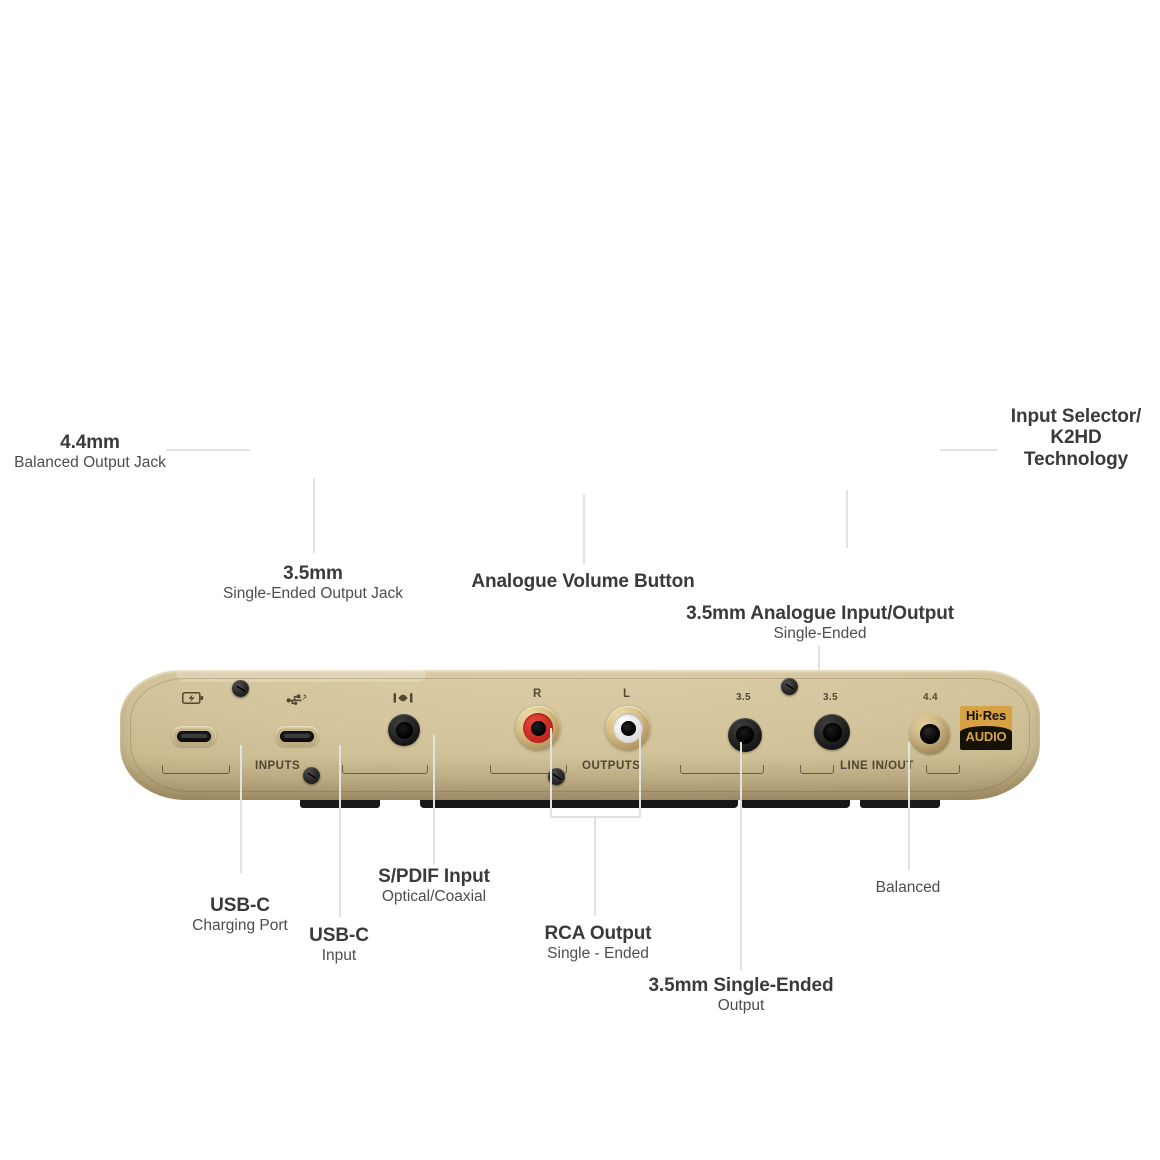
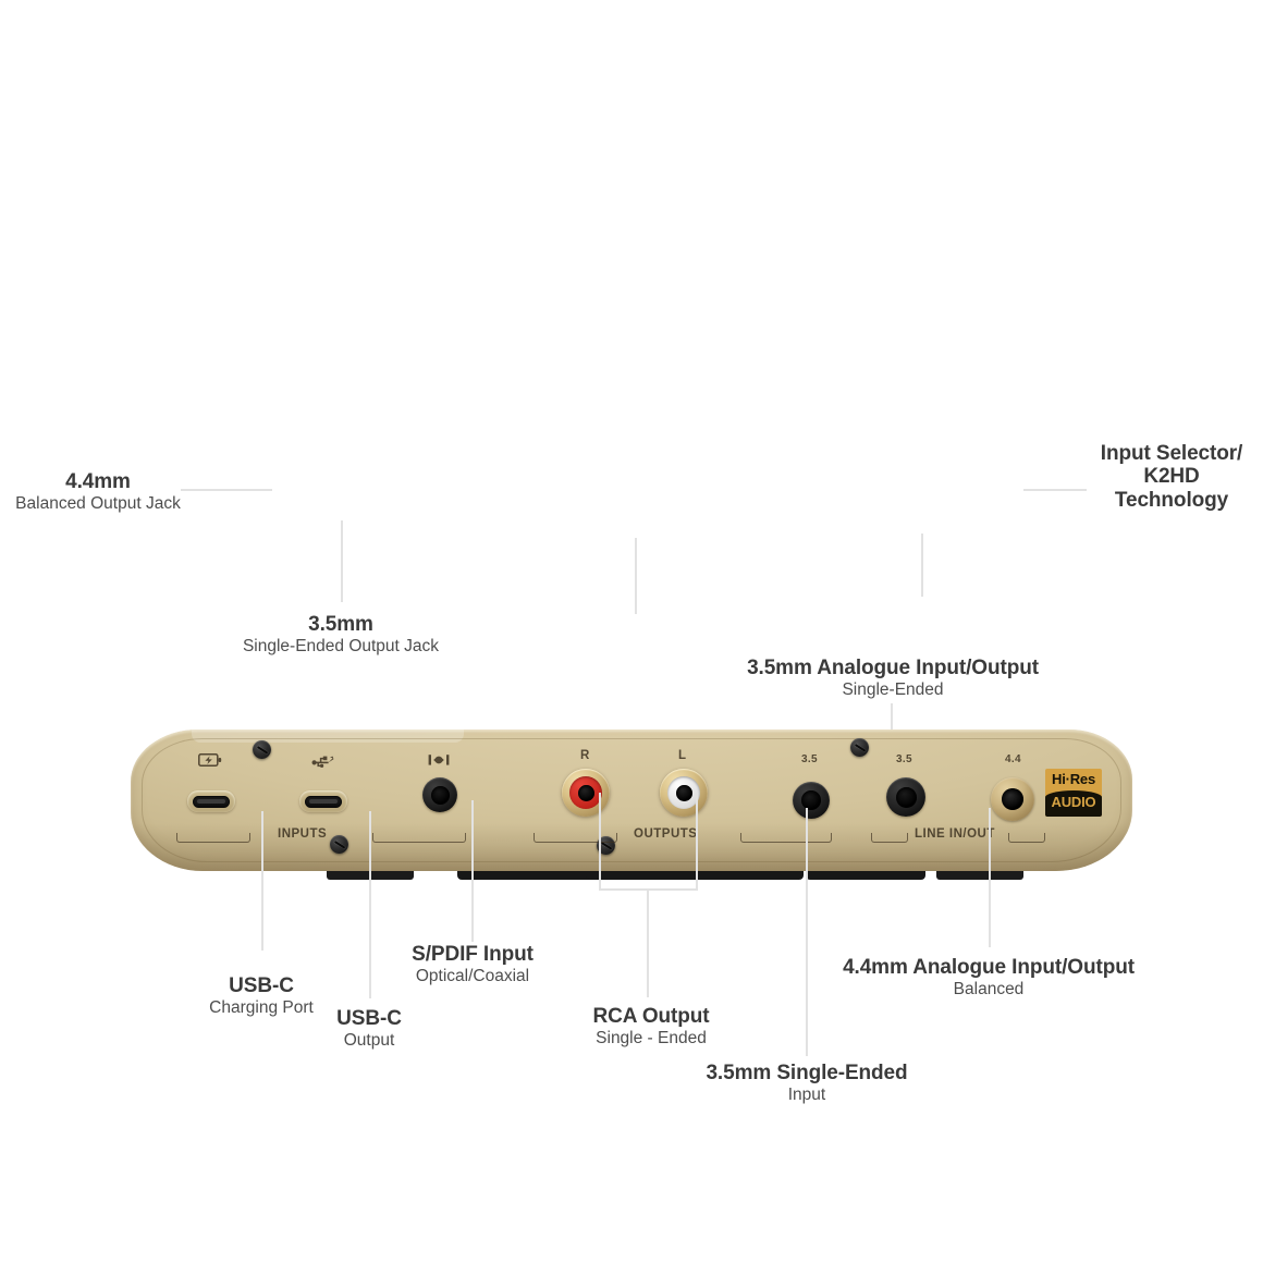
  4.4mm
  Balanced Output Jack
  3.5mm
  Single-Ended Output Jack
- Analogue Volume Button
  Input Selector/
  K2HD
  Technology
  3.5mm Analogue Input/Output
  Single-Ended
  R
  L
  3.5
  3.5
  4.4
  INPUTS
  OUTPUTS
  LINE IN/OUT
  Hi·Res
  AUDIO
  USB-C
  Charging Port
  USB-C
- Input
+ Output
  S/PDIF Input
  Optical/Coaxial
  RCA Output
  Single - Ended
  3.5mm Single-Ended
- Output
+ Input
+ 4.4mm Analogue Input/Output
  Balanced
